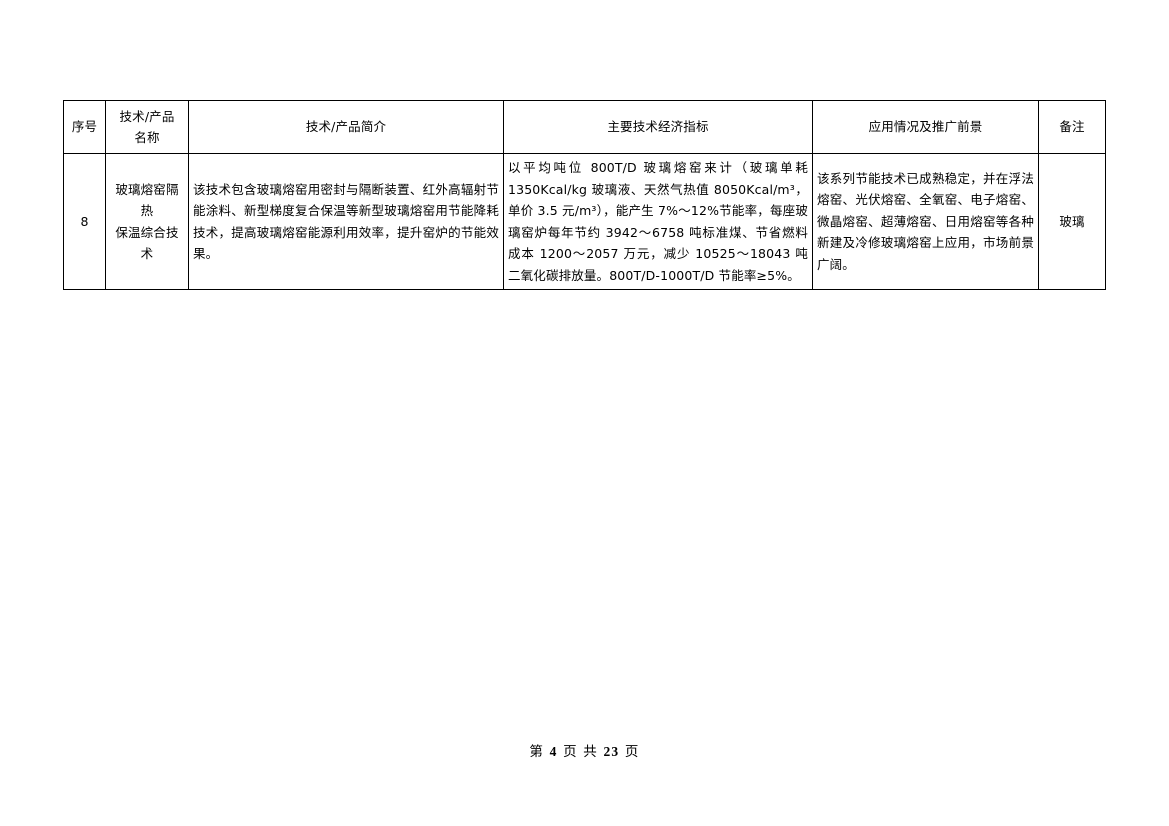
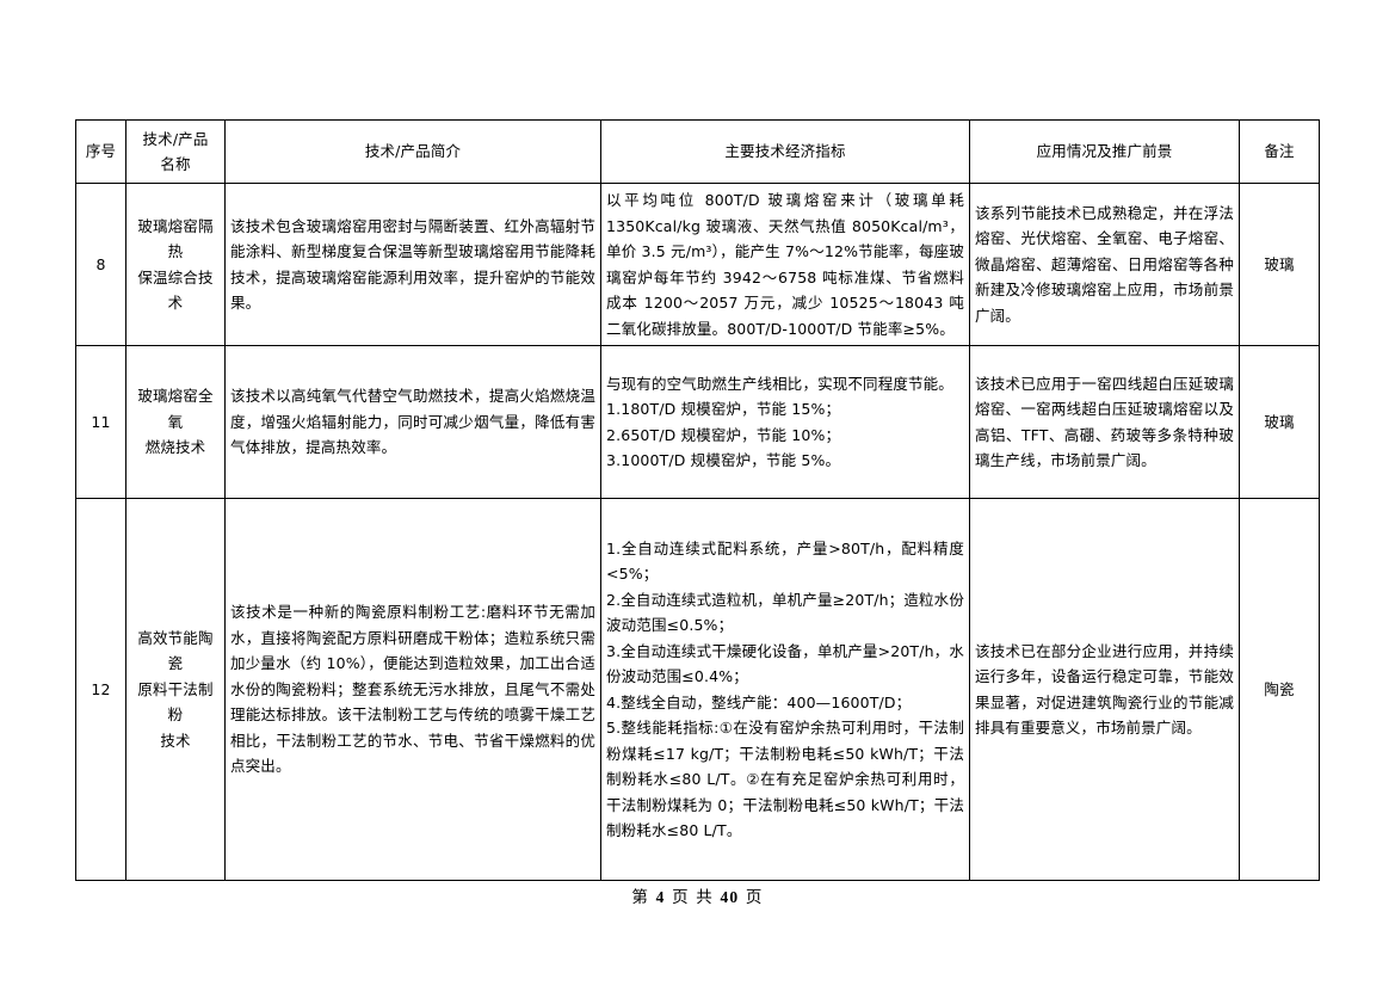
  序号	技术/产品 名称	技术/产品简介	主要技术经济指标	应用情况及推广前景	备注
  8	玻璃熔窑隔热 保温综合技术	该技术包含玻璃熔窑用密封与隔断装置、红外高辐射节能涂料、新型梯度复合保温等新型玻璃熔窑用节能降耗技术，提高玻璃熔窑能源利用效率，提升窑炉的节能效果。	以平均吨位 800T/D 玻璃熔窑来计（玻璃单耗 1350Kcal/kg 玻璃液、天然气热值 8050Kcal/m³，单价 3.5 元/m³），能产生 7%～12%节能率，每座玻璃窑炉每年节约 3942～6758 吨标准煤、节省燃料成本 1200～2057 万元，减少 10525～18043 吨二氧化碳排放量。800T/D-1000T/D 节能率≥5%。	该系列节能技术已成熟稳定，并在浮法熔窑、光伏熔窑、全氧窑、电子熔窑、微晶熔窑、超薄熔窑、日用熔窑等各种新建及冷修玻璃熔窑上应用，市场前景广阔。	玻璃
+ 11	玻璃熔窑全氧 燃烧技术	该技术以高纯氧气代替空气助燃技术，提高火焰燃烧温度，增强火焰辐射能力，同时可减少烟气量，降低有害气体排放，提高热效率。	与现有的空气助燃生产线相比，实现不同程度节能。1.180T/D 规模窑炉，节能 15%；2.650T/D 规模窑炉，节能 10%；3.1000T/D 规模窑炉，节能 5%。	该技术已应用于一窑四线超白压延玻璃熔窑、一窑两线超白压延玻璃熔窑以及高铝、TFT、高硼、药玻等多条特种玻璃生产线，市场前景广阔。	玻璃
+ 12	高效节能陶瓷 原料干法制粉 技术	该技术是一种新的陶瓷原料制粉工艺:磨料环节无需加水，直接将陶瓷配方原料研磨成干粉体；造粒系统只需加少量水（约 10%），便能达到造粒效果，加工出合适水份的陶瓷粉料；整套系统无污水排放，且尾气不需处理能达标排放。该干法制粉工艺与传统的喷雾干燥工艺相比，干法制粉工艺的节水、节电、节省干燥燃料的优点突出。	1.全自动连续式配料系统，产量>80T/h，配料精度<5%；2.全自动连续式造粒机，单机产量≥20T/h；造粒水份波动范围≤0.5%；3.全自动连续式干燥硬化设备，单机产量>20T/h，水份波动范围≤0.4%；4.整线全自动，整线产能：400—1600T/D；5.整线能耗指标:①在没有窑炉余热可利用时，干法制粉煤耗≤17 kg/T；干法制粉电耗≤50 kWh/T；干法制粉耗水≤80 L/T。②在有充足窑炉余热可利用时，干法制粉煤耗为 0；干法制粉电耗≤50 kWh/T；干法制粉耗水≤80 L/T。	该技术已在部分企业进行应用，并持续运行多年，设备运行稳定可靠，节能效果显著，对促进建筑陶瓷行业的节能减排具有重要意义，市场前景广阔。	陶瓷
- 第 4 页 共 23 页
+ 第 4 页 共 40 页
